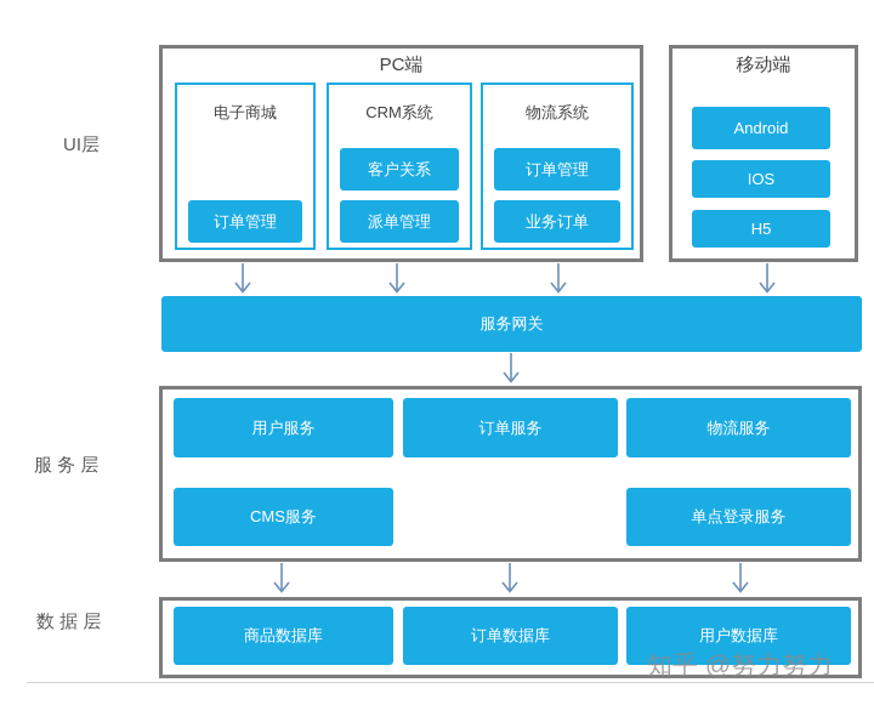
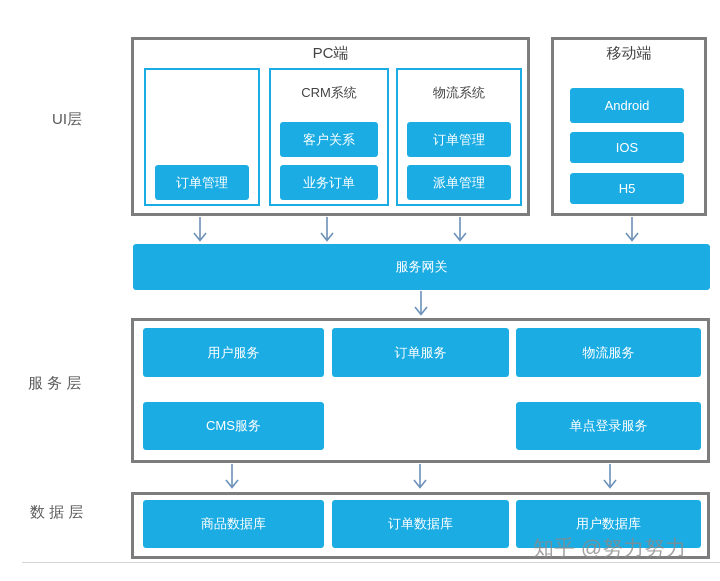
  UI层
  服 务 层
  数 据 层
  PC端
- 电子商城
  订单管理
  CRM系统
  客户关系
- 派单管理
+ 业务订单
  物流系统
  订单管理
- 业务订单
+ 派单管理
  移动端
  Android
  IOS
  H5
  服务网关
  用户服务
  订单服务
  物流服务
  CMS服务
  单点登录服务
  商品数据库
  订单数据库
  用户数据库
  知乎 @努力努力
